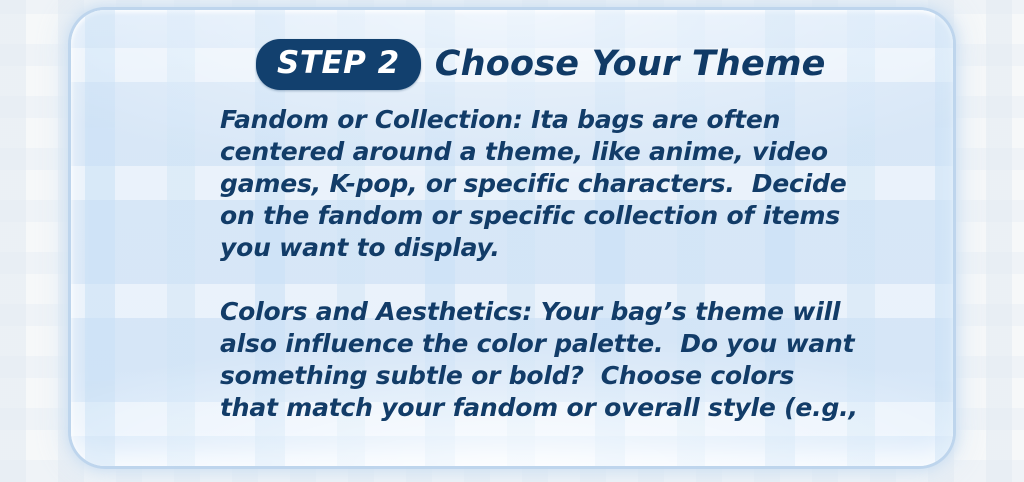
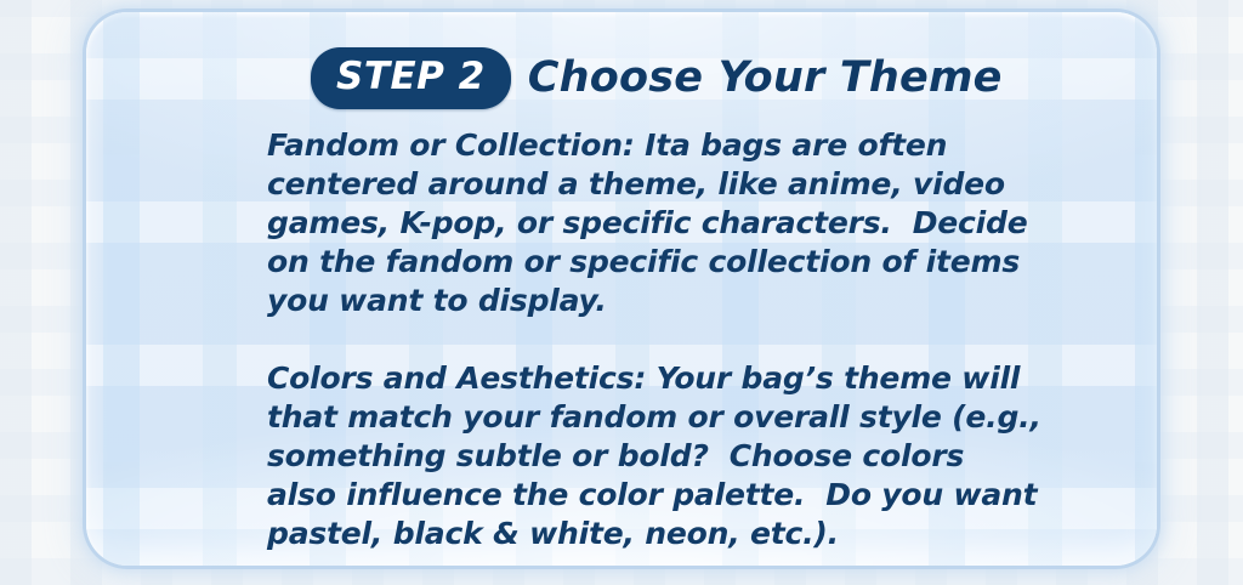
  STEP 2
  Choose Your Theme
  Fandom or Collection: Ita bags are often
  centered around a theme, like anime, video
  games, K-pop, or specific characters. Decide
  on the fandom or specific collection of items
  you want to display.
  Colors and Aesthetics: Your bag’s theme will
- also influence the color palette. Do you want
+ that match your fandom or overall style (e.g.,
  something subtle or bold? Choose colors
- that match your fandom or overall style (e.g.,
+ also influence the color palette. Do you want
+ pastel, black & white, neon, etc.).
